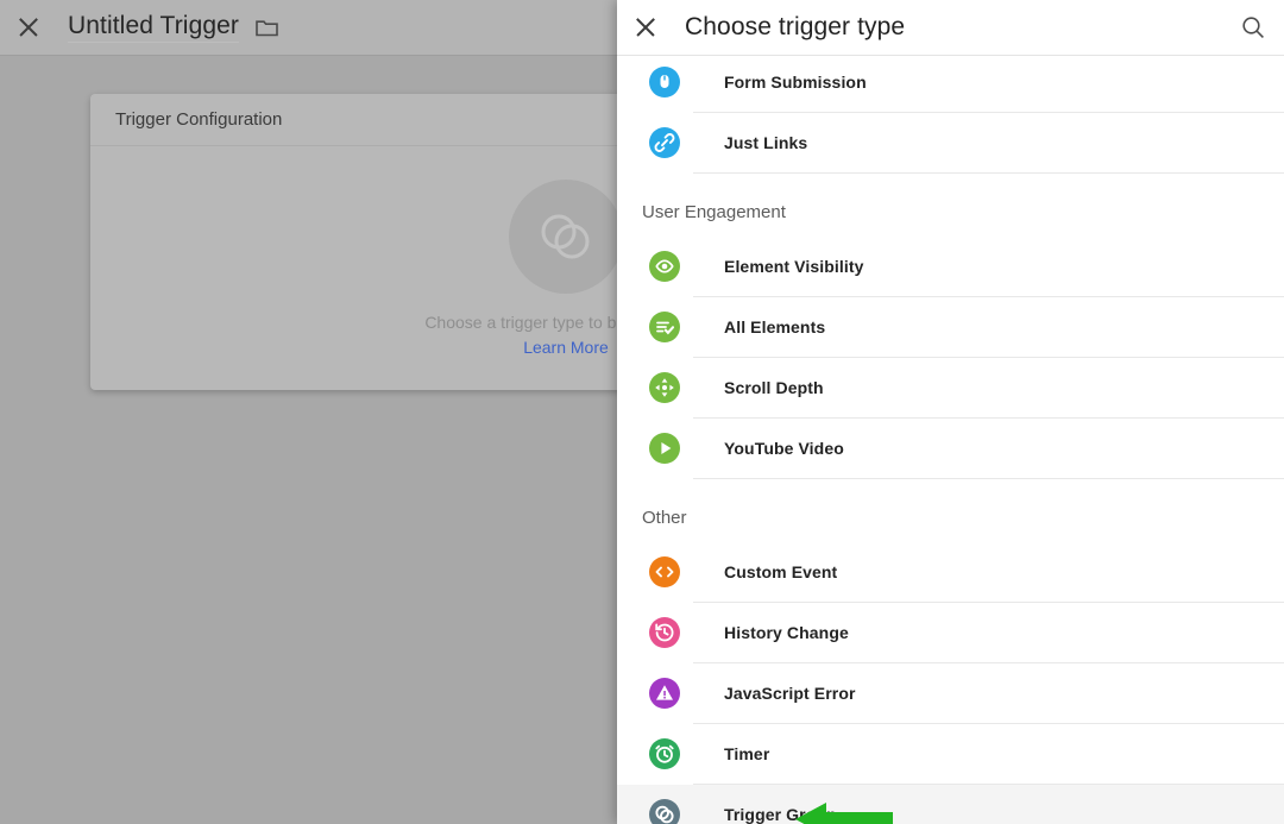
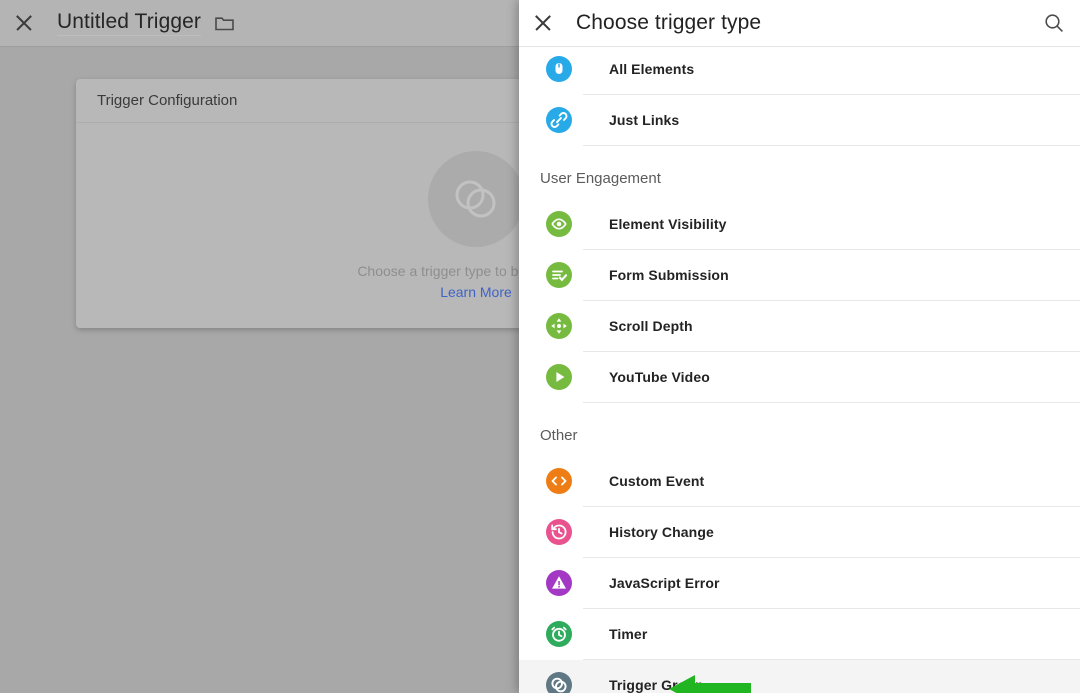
  Untitled Trigger
  Trigger Configuration
  Learn More
  Choose trigger type
- Form Submission
+ All Elements
  Just Links
  User Engagement
  Element Visibility
- All Elements
+ Form Submission
  Scroll Depth
  YouTube Video
  Other
  Custom Event
  History Change
  JavaScript Error
  Timer
  Trigger Gr
